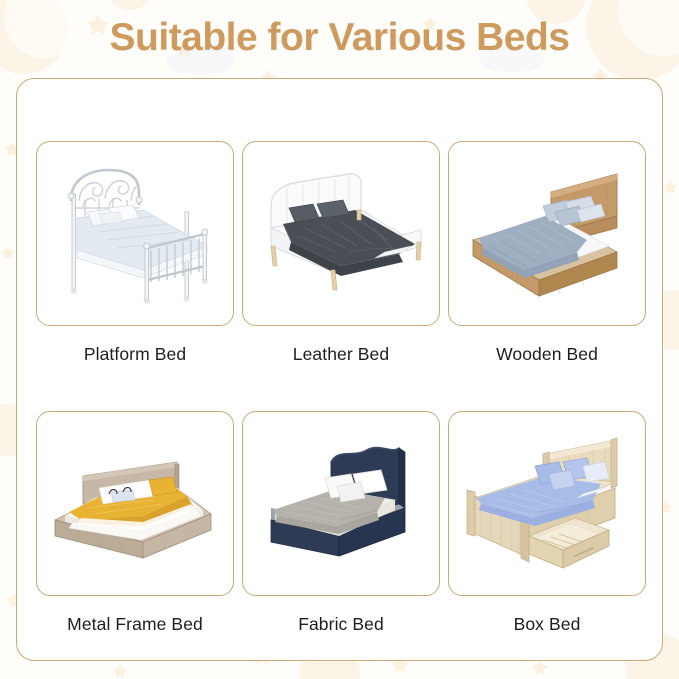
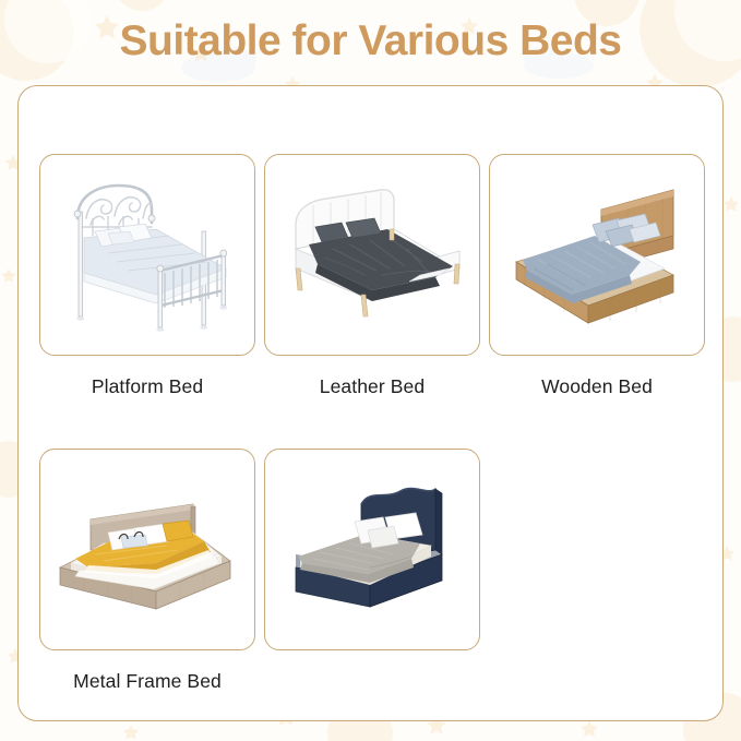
  Suitable for Various Beds
  Platform Bed
  Leather Bed
  Wooden Bed
  Metal Frame Bed
- Fabric Bed
- Box Bed
